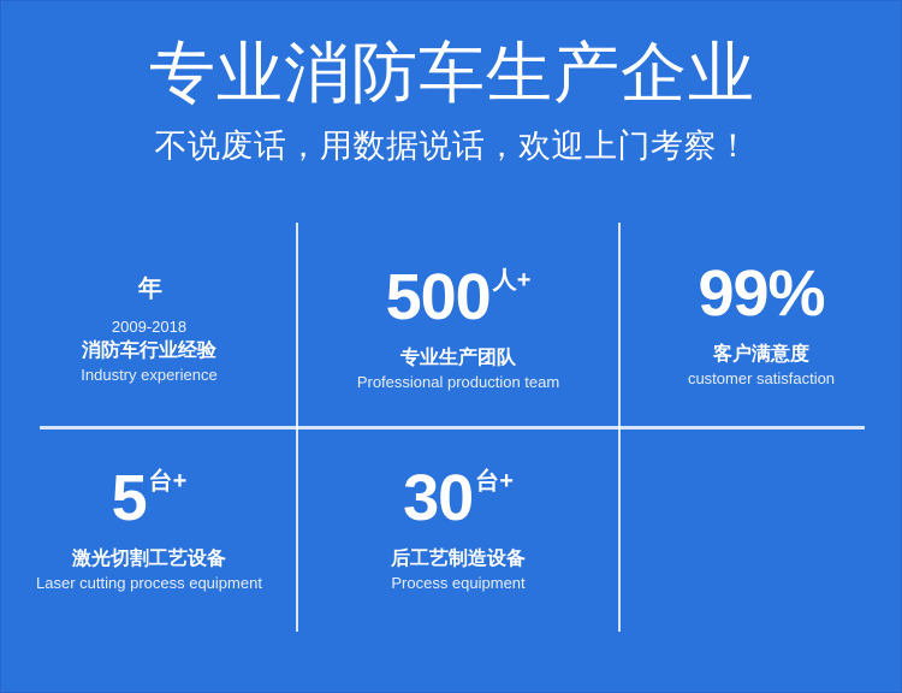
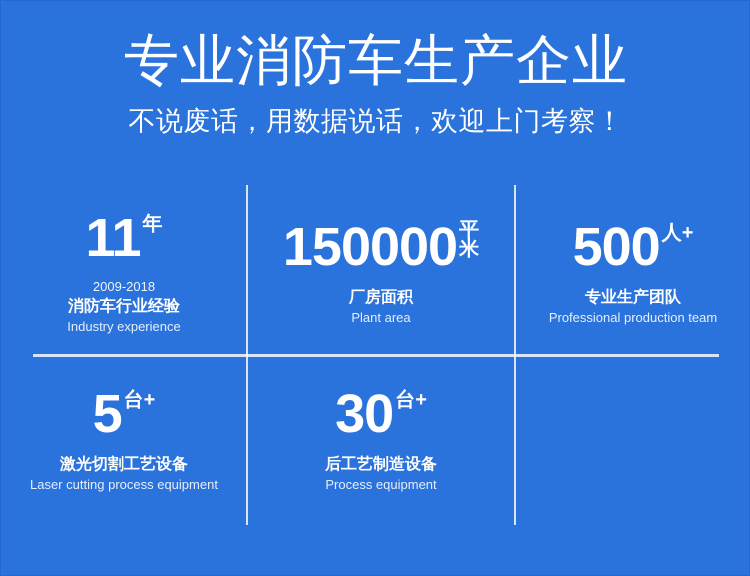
  专业消防车生产企业
  不说废话，用数据说话，欢迎上门考察！
+ 11
  年
  2009-2018
  消防车行业经验
  Industry experience
+ 150000
+ 平
+ 米
+ 厂房面积
+ Plant area
  500
  人+
  专业生产团队
  Professional production team
- 99%
- 客户满意度
- customer satisfaction
  5
  台+
  激光切割工艺设备
  Laser cutting process equipment
  30
  台+
  后工艺制造设备
  Process equipment
